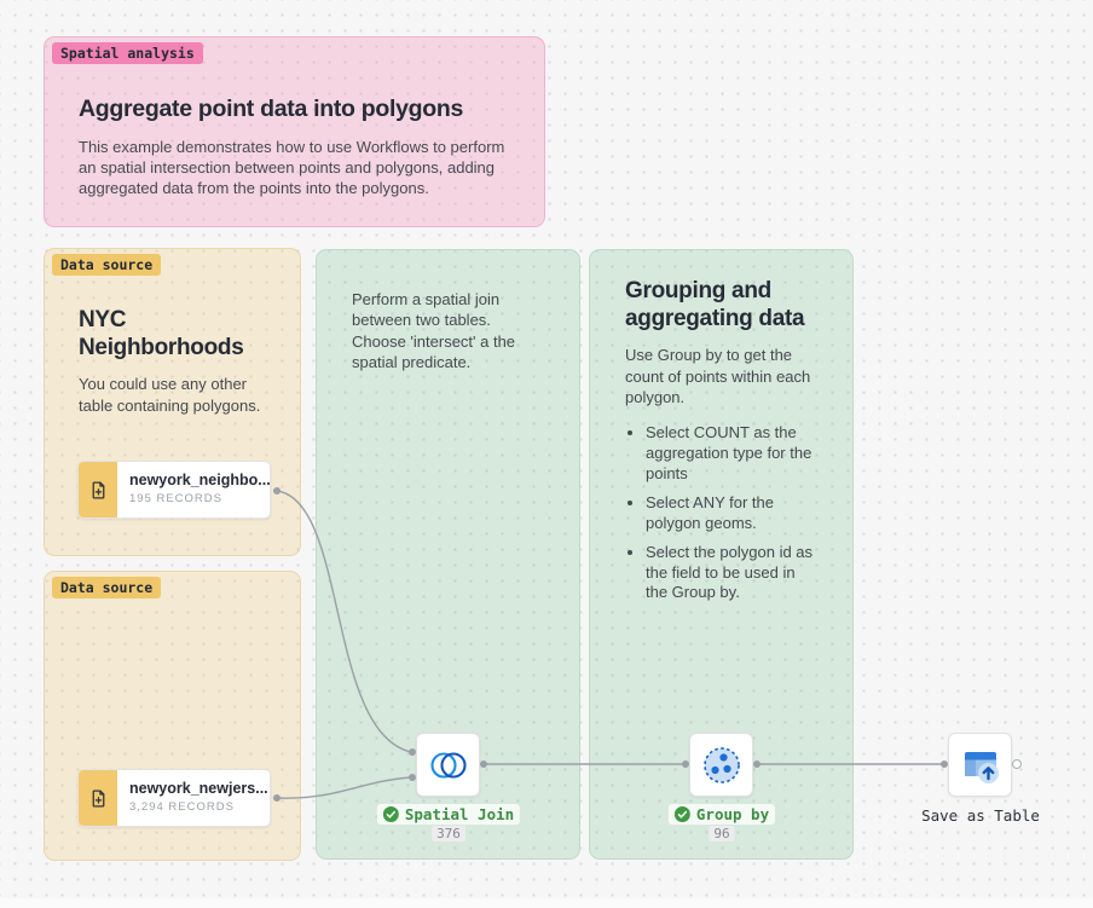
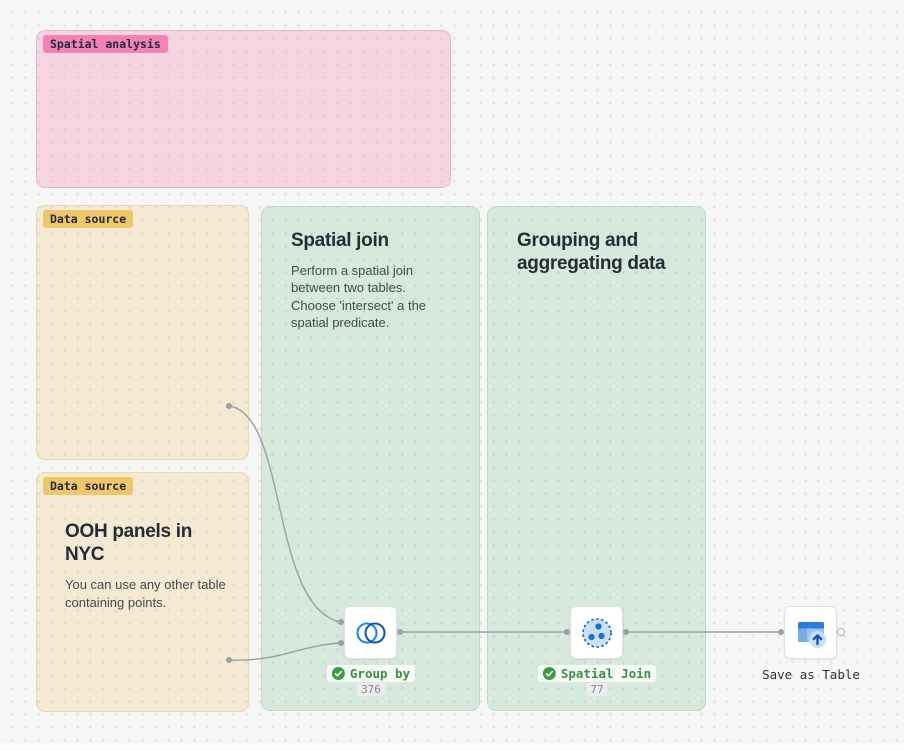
  Spatial analysis
- Aggregate point data into polygons
- This example demonstrates how to use Workflows to perform an spatial intersection between points and polygons, adding aggregated data from the points into the polygons.
  Data source
- NYC Neighborhoods
- You could use any other table containing polygons.
  Data source
+ OOH panels in NYC
+ You can use any other table containing points.
+ Spatial join
  Perform a spatial join between two tables. Choose 'intersect' a the spatial predicate.
  Grouping and aggregating data
- Use Group by to get the count of points within each polygon.
- Select COUNT as the aggregation type for the points
- Select ANY for the polygon geoms.
- Select the polygon id as the field to be used in the Group by.
- newyork_neighbo...
- 195 RECORDS
- newyork_newjers...
- 3,294 RECORDS
- Spatial Join
+ Group by
  376
- Group by
+ Spatial Join
- 96
+ 77
  Save as Table
